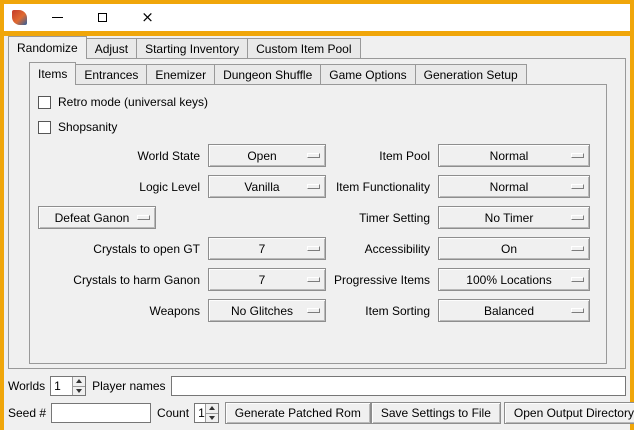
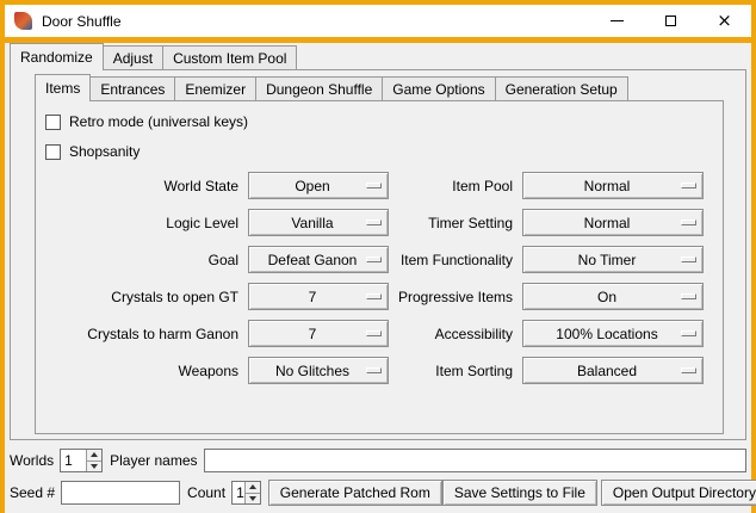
+ Door Shuffle
  ×
  Randomize
  Adjust
- Starting Inventory
  Custom Item Pool
  Items
  Entrances
  Enemizer
  Dungeon Shuffle
  Game Options
  Generation Setup
  Retro mode (universal keys)
  Shopsanity
  World State
  Open
  Logic Level
  Vanilla
+ Goal
  Defeat Ganon
  Crystals to open GT
  7
  Crystals to harm Ganon
  7
  Weapons
  No Glitches
  Item Pool
  Normal
- Item Functionality
+ Timer Setting
  Normal
- Timer Setting
+ Item Functionality
  No Timer
- Accessibility
+ Progressive Items
  On
- Progressive Items
+ Accessibility
  100% Locations
  Item Sorting
  Balanced
  Worlds
  1
  Player names
  Seed #
  Count
  1
  Generate Patched Rom
  Save Settings to File
  Open Output Directory
